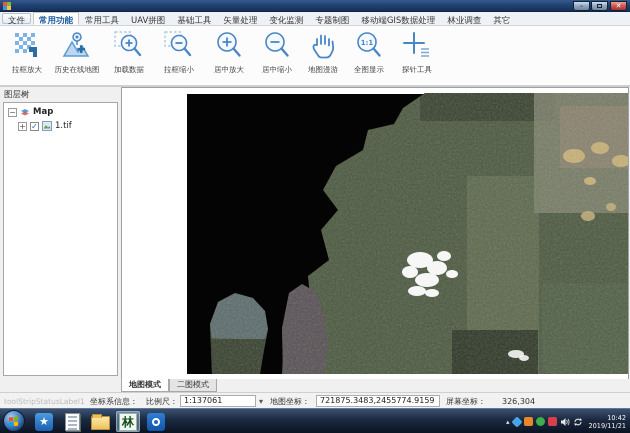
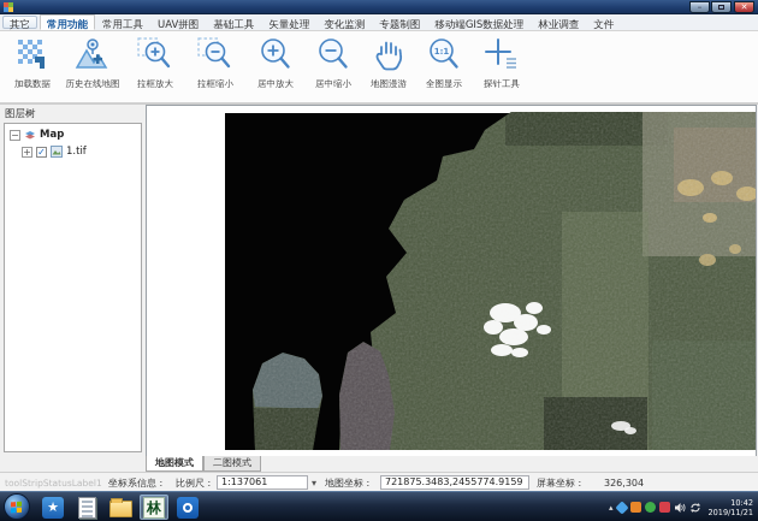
  –
  ✕
- 文件
+ 其它
  常用功能
  常用工具
  UAV拼图
  基础工具
  矢量处理
  变化监测
  专题制图
  移动端GIS数据处理
  林业调查
- 其它
+ 文件
- 拉框放大
+ 加载数据
  历史在线地图
- 加载数据
+ 拉框放大
  拉框缩小
  居中放大
  居中缩小
  地图漫游
  1:1
  全图显示
  探针工具
  图层树
  −
  Map
  +
  ✓
  1.tif
  地图模式
  二图模式
  toolStripStatusLabel1
  坐标系信息 :
  比例尺 :
  1:137061
  ▾
  地图坐标 :
  721875.3483,2455774.9159
  屏幕坐标 :
  326,304
  ★
  林
  ▴
  10:42
  2019/11/21
